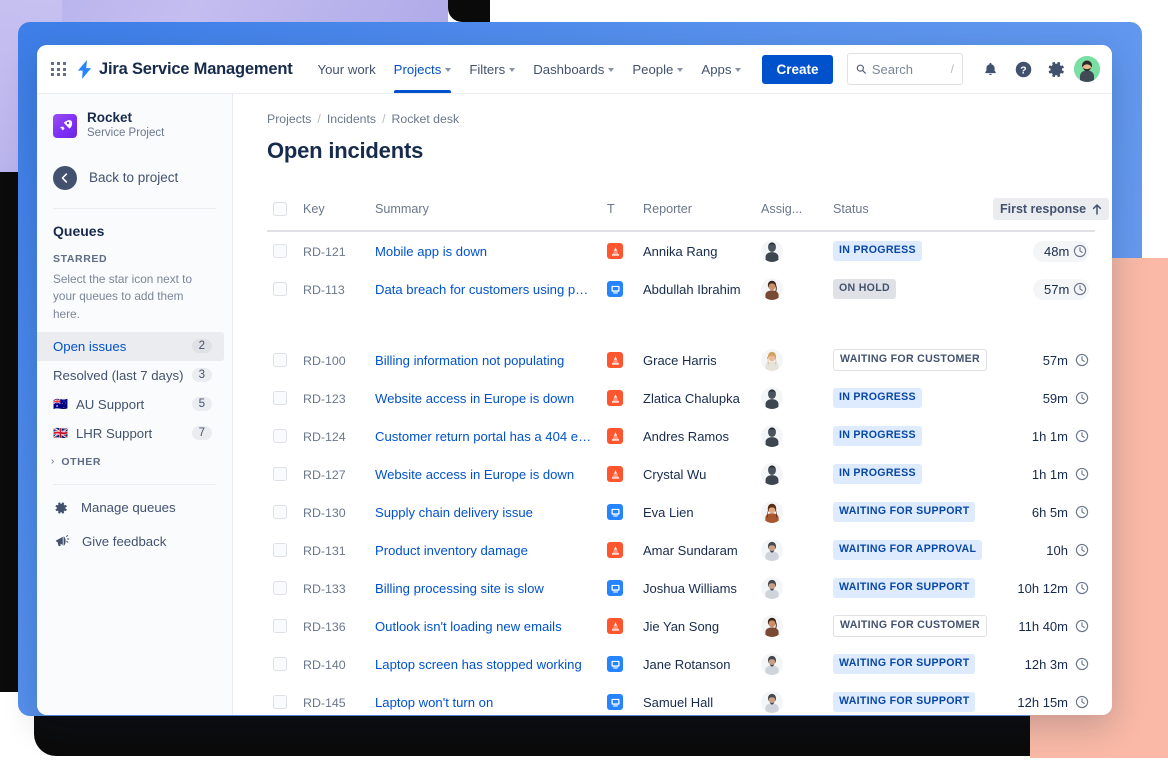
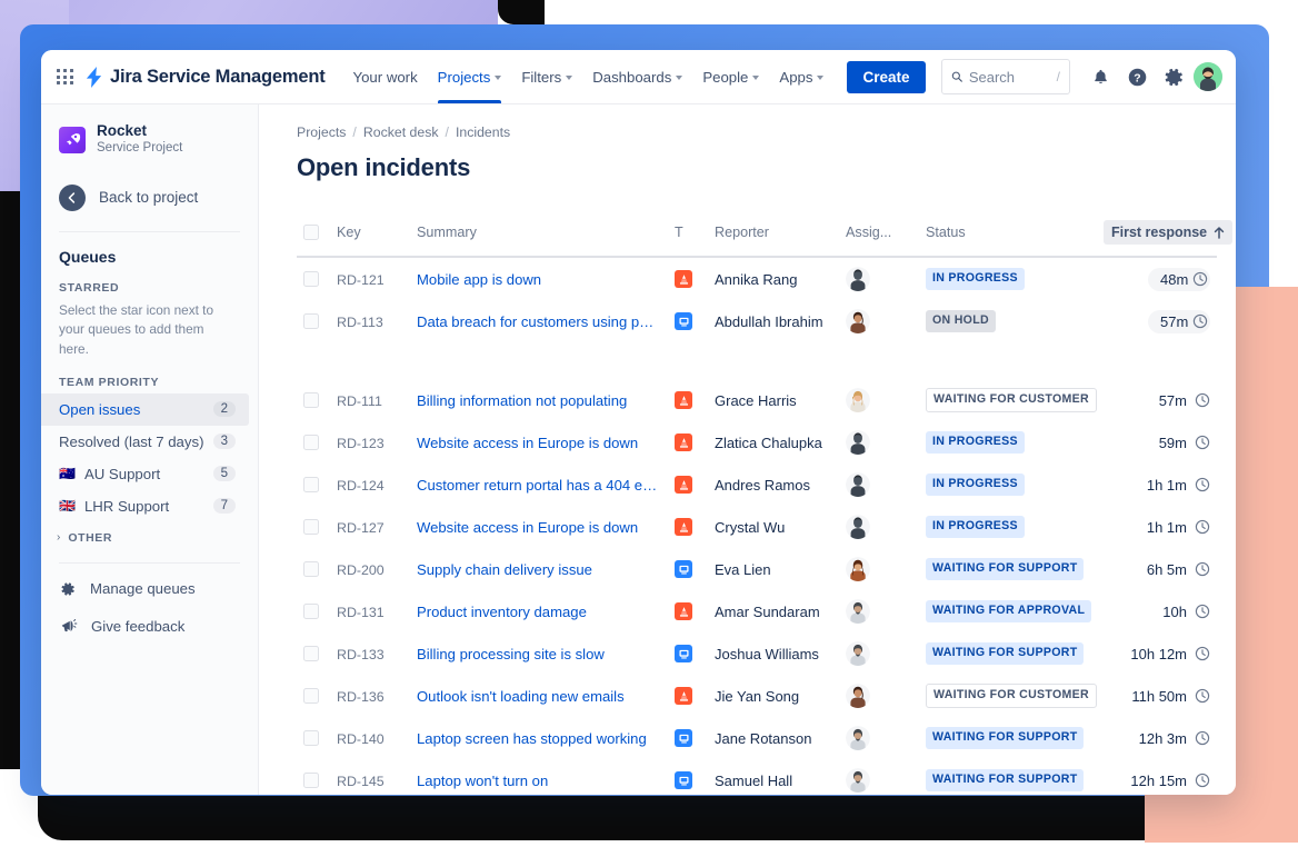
  Jira Service Management
  Your work
  Projects
  Filters
  Dashboards
  People
  Apps
  Create
  Search
  /
  ?
  Rocket
  Service Project
  Back to project
  Queues
  STARRED
  Select the star icon next to your queues to add them here.
+ TEAM PRIORITY
  Open issues
  2
  Resolved (last 7 days)
  3
  🇦🇺
  AU Support
  5
  🇬🇧
  LHR Support
  7
  ›
  OTHER
  Manage queues
  Give feedback
  Projects
  /
- Incidents
+ Rocket desk
  /
- Rocket desk
+ Incidents
  Open incidents
  	Key	Summary	T	Reporter	Assig...	Status	First response
  	RD-121	Mobile app is down		Annika Rang		IN PROGRESS	48m
  	RD-113	Data breach for customers using payp		Abdullah Ibrahim		ON HOLD	57m
- 	RD-100	Billing information not populating		Grace Harris		WAITING FOR CUSTOMER	57m
+ 	RD-111	Billing information not populating		Grace Harris		WAITING FOR CUSTOMER	57m
  	RD-123	Website access in Europe is down		Zlatica Chalupka		IN PROGRESS	59m
  	RD-124	Customer return portal has a 404 erro		Andres Ramos		IN PROGRESS	1h 1m
  	RD-127	Website access in Europe is down		Crystal Wu		IN PROGRESS	1h 1m
- 	RD-130	Supply chain delivery issue		Eva Lien		WAITING FOR SUPPORT	6h 5m
+ 	RD-200	Supply chain delivery issue		Eva Lien		WAITING FOR SUPPORT	6h 5m
  	RD-131	Product inventory damage		Amar Sundaram		WAITING FOR APPROVAL	10h
  	RD-133	Billing processing site is slow		Joshua Williams		WAITING FOR SUPPORT	10h 12m
- 	RD-136	Outlook isn't loading new emails		Jie Yan Song		WAITING FOR CUSTOMER	11h 40m
+ 	RD-136	Outlook isn't loading new emails		Jie Yan Song		WAITING FOR CUSTOMER	11h 50m
  	RD-140	Laptop screen has stopped working		Jane Rotanson		WAITING FOR SUPPORT	12h 3m
  	RD-145	Laptop won't turn on		Samuel Hall		WAITING FOR SUPPORT	12h 15m
